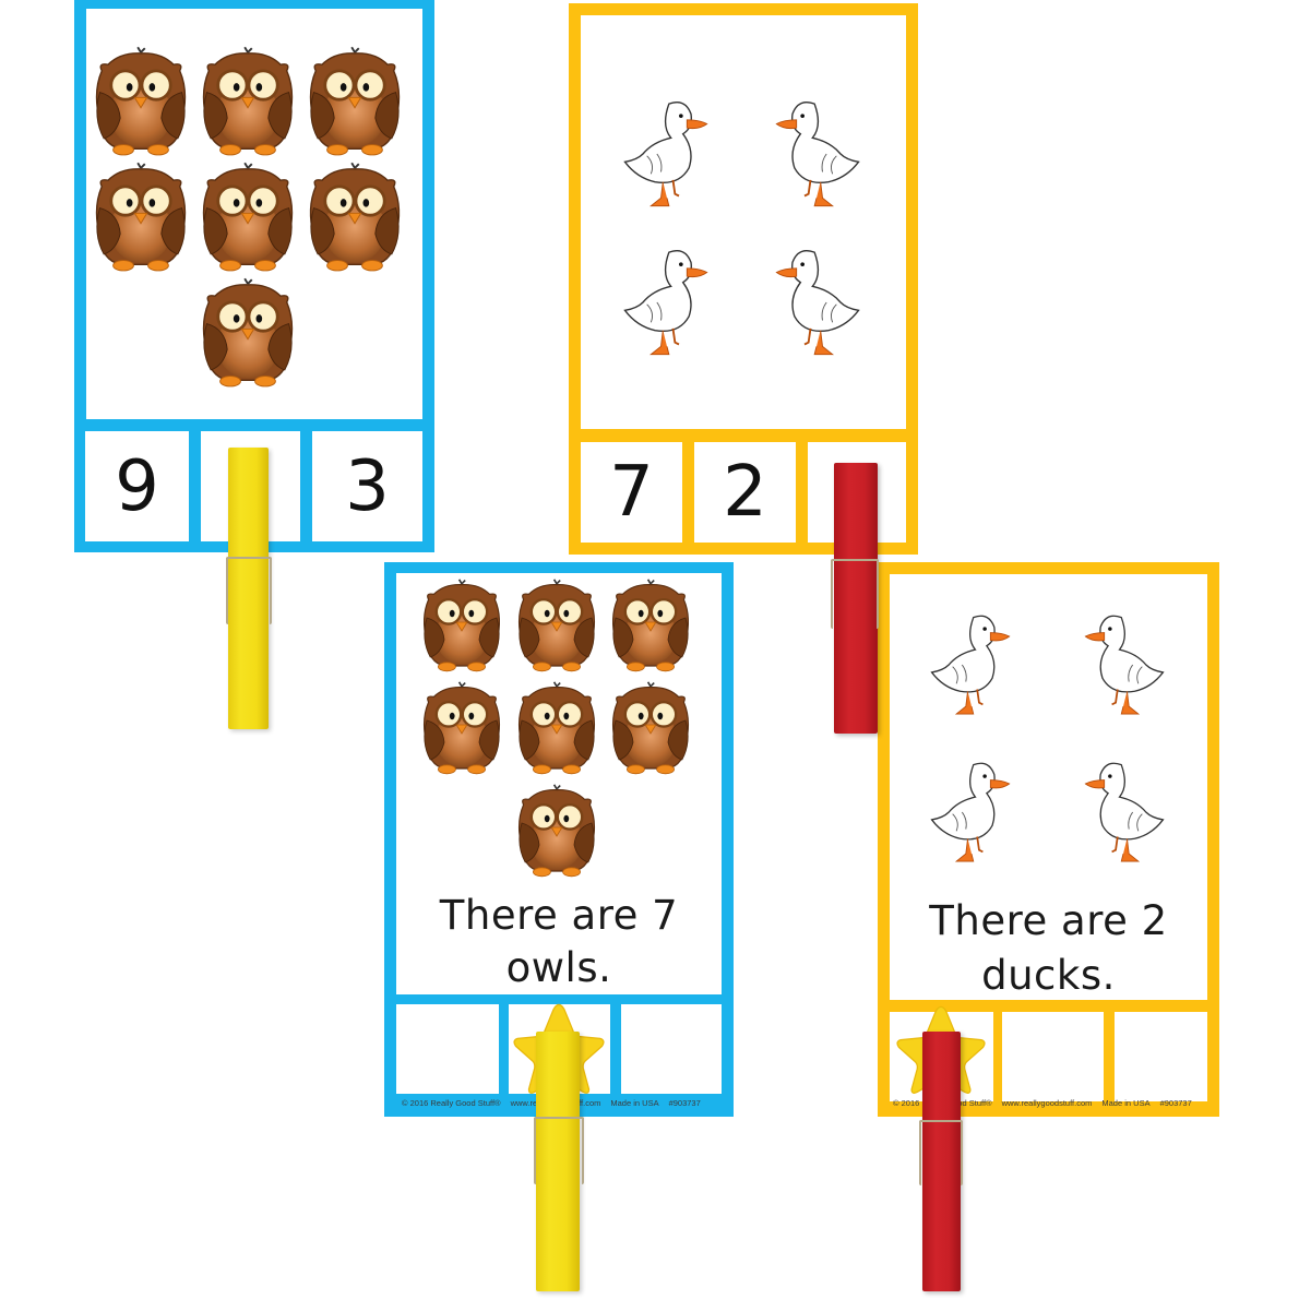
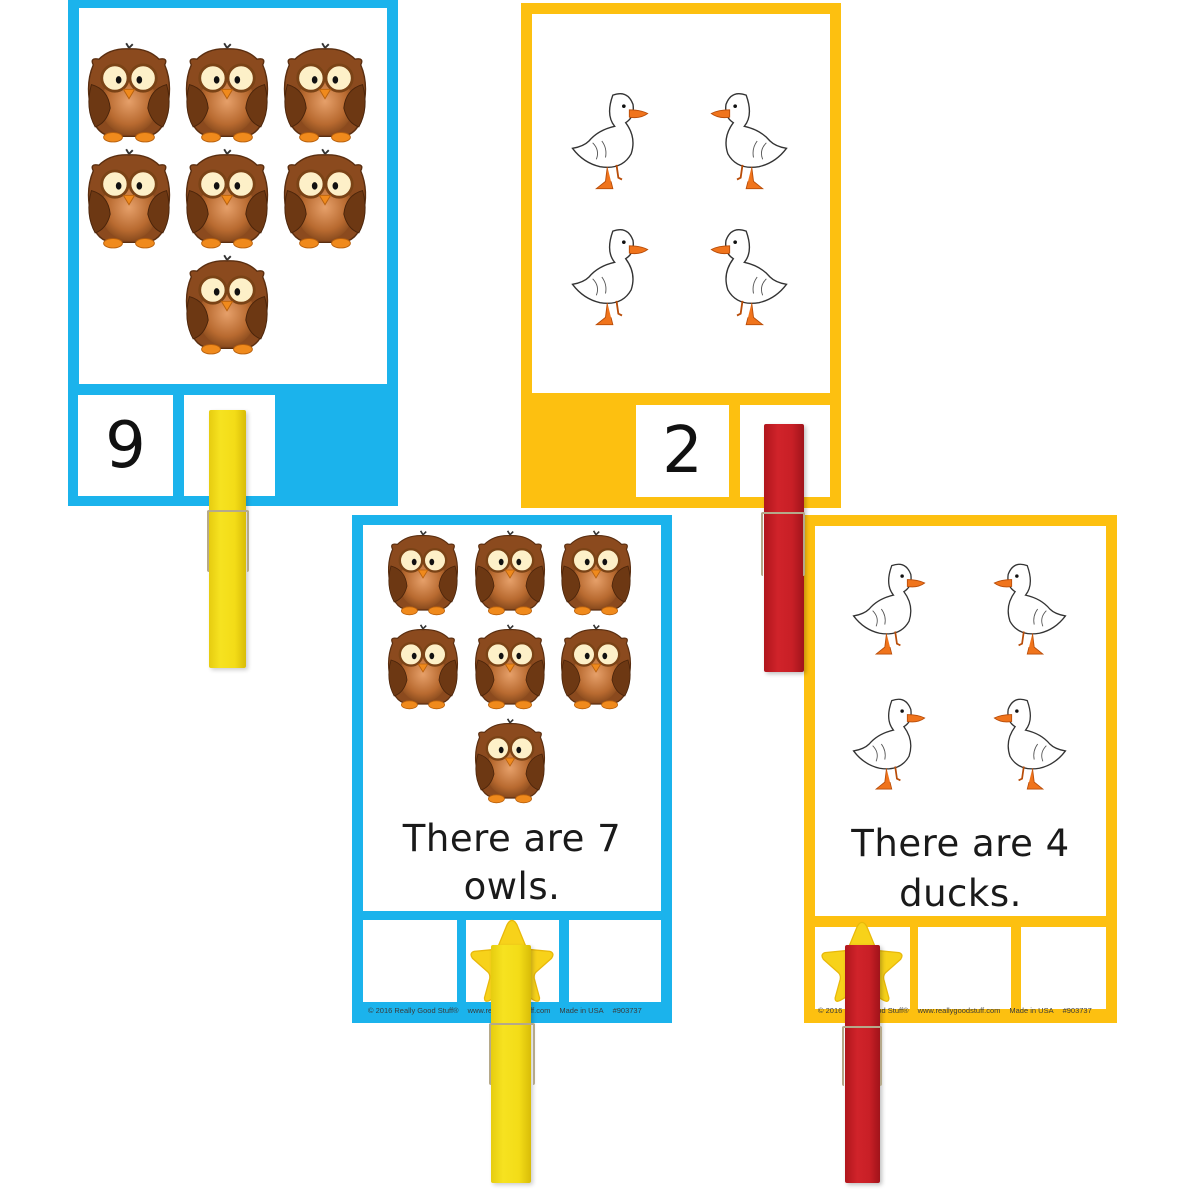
  9
- 3
- 7
  2
  There are 7
  owls.
  © 2016 Really Good Stuff® www.rff.com Made in USA #903737
- There are 2
+ There are 4
  ducks.
  © 2016d Stuff® www.reallygoodstuff.com Made in USA #903737
